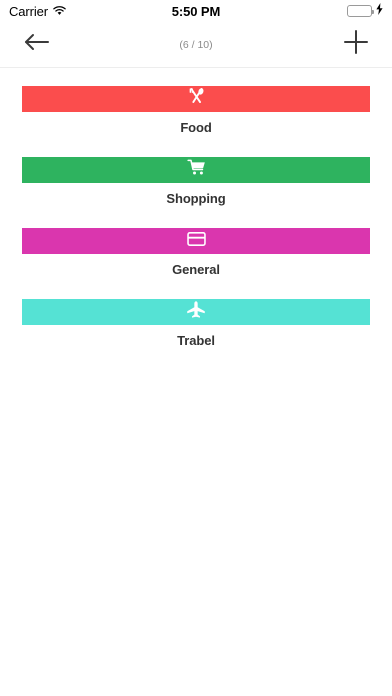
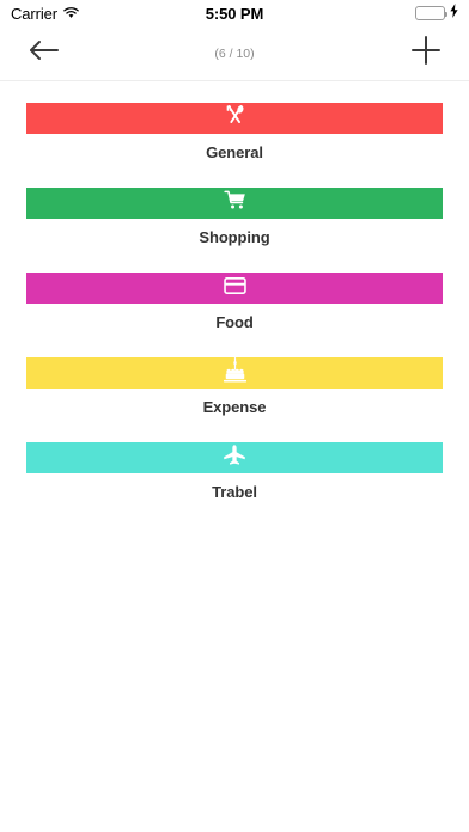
  Carrier
  5:50 PM
  (6 / 10)
- Food
+ General
  Shopping
- General
+ Food
+ Expense
  Trabel
